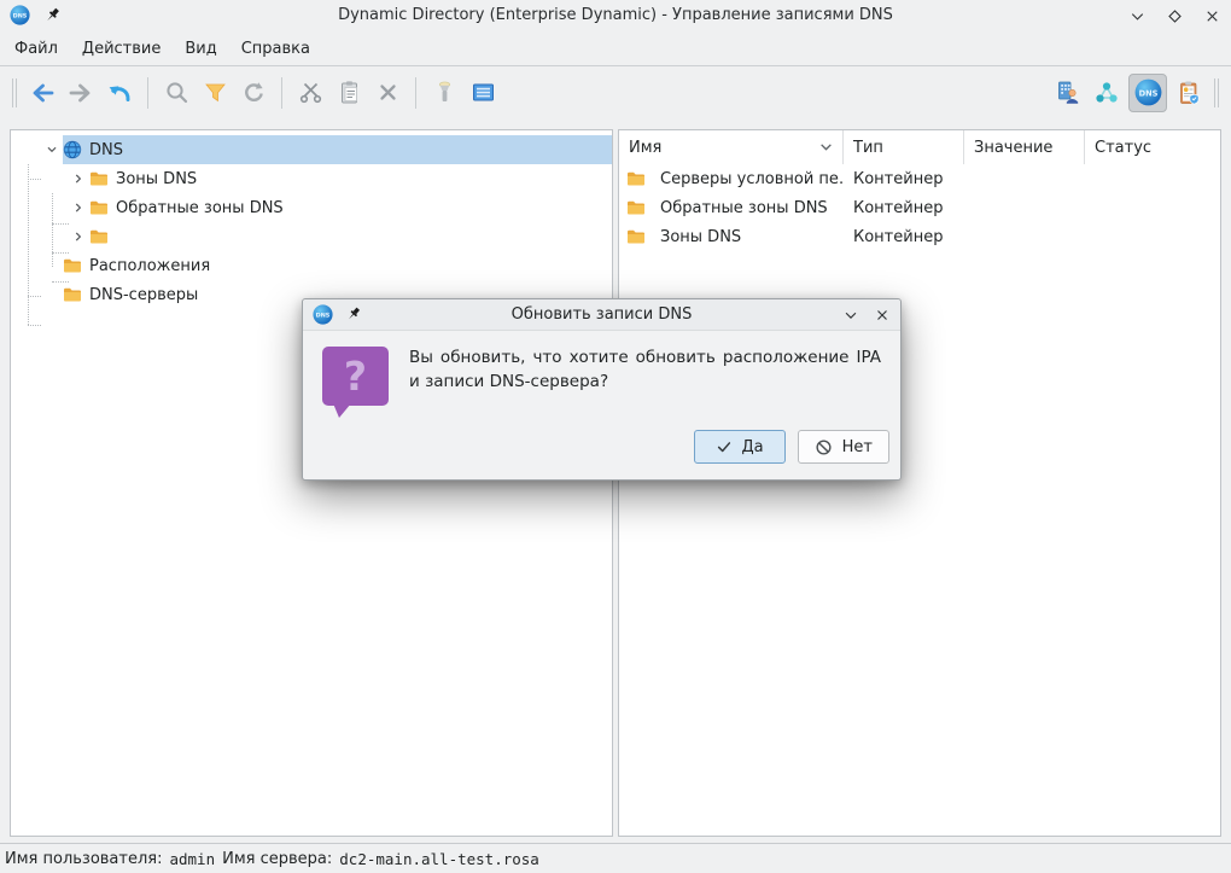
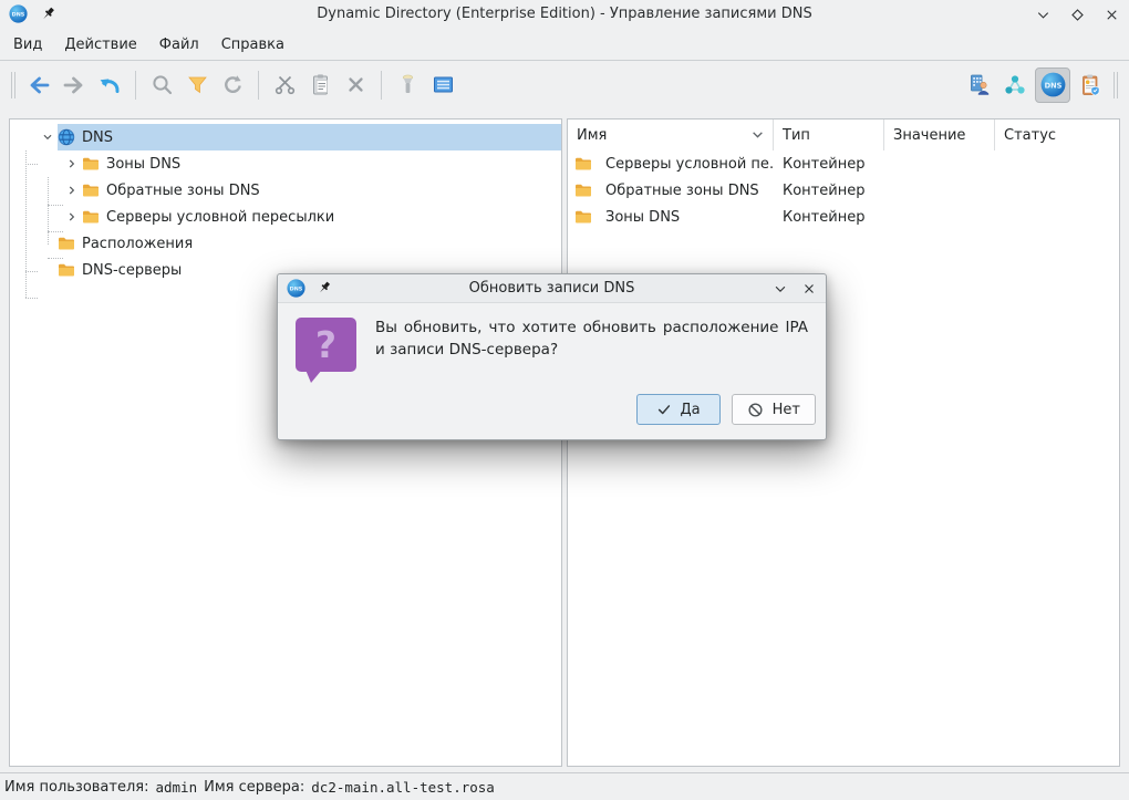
- Dynamic Directory (Enterprise Dynamic) - Управление записями DNS
+ Dynamic Directory (Enterprise Edition) - Управление записями DNS
- Файл
+ Вид
  Действие
- Вид
+ Файл
  Справка
  DNS
  DNS
  Зоны DNS
  Обратные зоны DNS
+ Серверы условной пересылки
  Расположения
  DNS-серверы
  Имя
  Тип
  Значение
  Статус
  Серверы условной пе
  Контейнер
  Обратные зоны DNS
  Контейнер
  Зоны DNS
  Контейнер
  Имя пользователя:
  admin
  Имя сервера:
  dc2-main.all-test.rosa
  Обновить записи DNS
  ?
  Вы обновить, что хотите обновить расположение IPA и записи DNS-сервера?
  Да
  Нет
